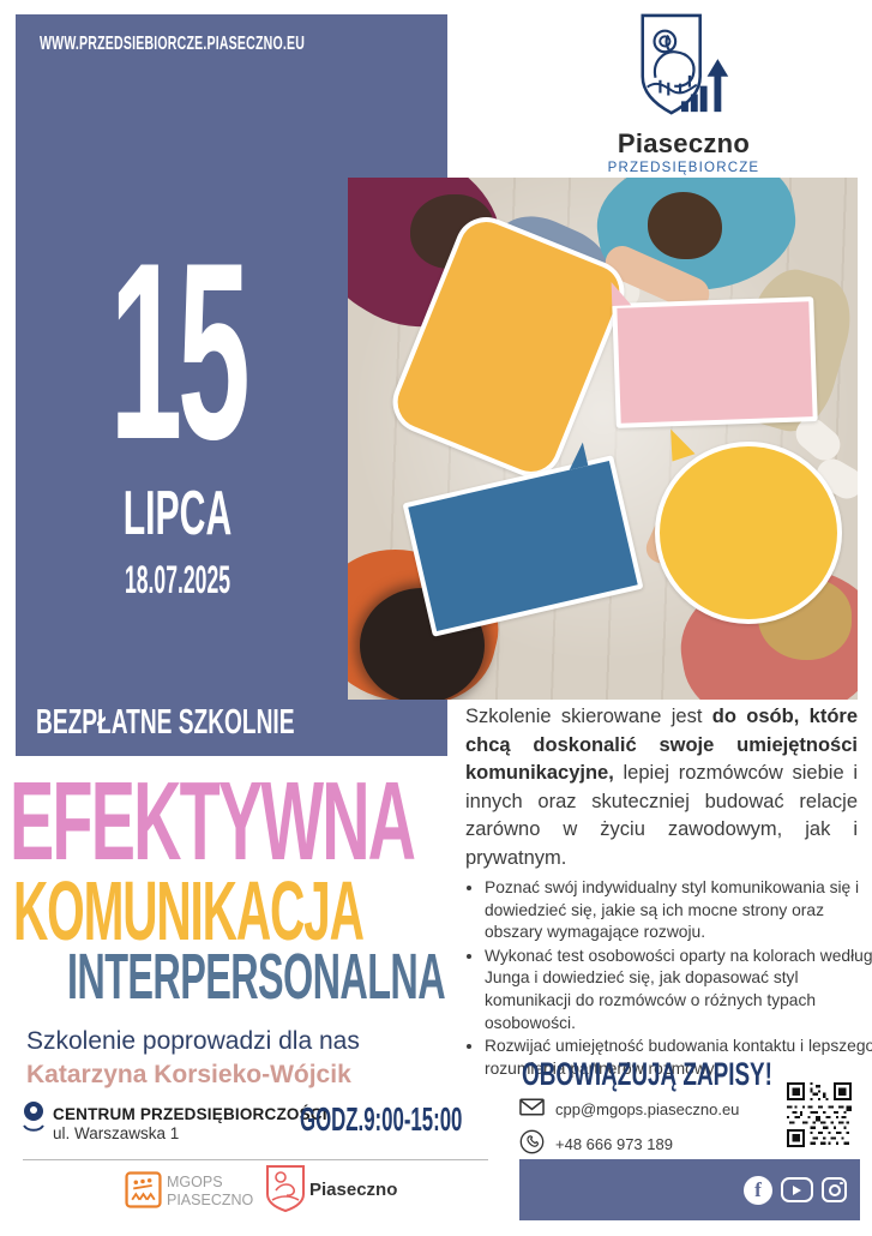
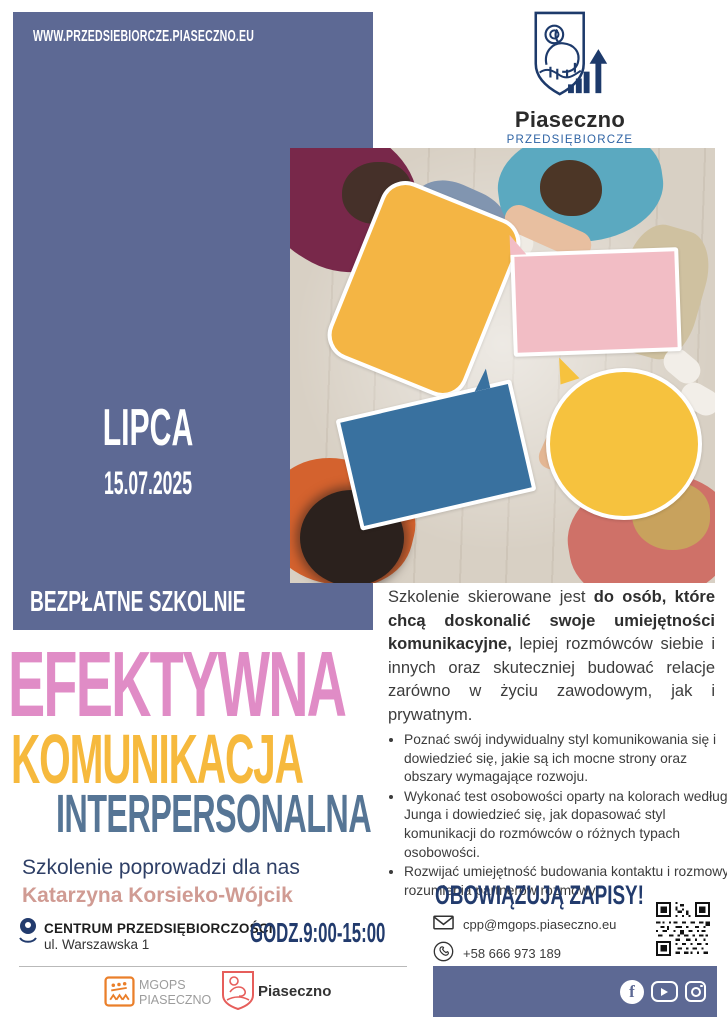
  WWW.PRZEDSIEBIORCZE.PIASECZNO.EU
- 15
  LIPCA
- 18.07.2025
+ 15.07.2025
  BEZPŁATNE SZKOLNIE
  Piaseczno
  PRZEDSIĘBIORCZE
  EFEKTYWNA
  KOMUNIKACJA
  INTERPERSONALNA
  Szkolenie poprowadzi dla nas
  Katarzyna Korsieko-Wójcik
  Szkolenie skierowane jest do osób, które chcą doskonalić swoje umiejętności komunikacyjne, lepiej rozmówców siebie i innych oraz skuteczniej budować relacje zarówno w życiu zawodowym, jak i prywatnym.
  Poznać swój indywidualny styl komunikowania się i dowiedzieć się, jakie są ich mocne strony oraz obszary wymagające rozwoju.
  Wykonać test osobowości oparty na kolorach według Junga i dowiedzieć się, jak dopasować styl komunikacji do rozmówców o różnych typach osobowości.
- Rozwijać umiejętność budowania kontaktu i lepszego rozumienia partnerów rozmowy.
+ Rozwijać umiejętność budowania kontaktu i rozmowy rozumienia partnerów rozmowy.
  OBOWIĄZUJĄ ZAPISY!
  cpp@mgops.piaseczno.eu
- +48 666 973 189
+ +58 666 973 189
  CENTRUM PRZEDSIĘBIORCZOŚCI
  ul. Warszawska 1
  GODZ.9:00-15:00
  MGOPS
  PIASECZNO
  Piaseczno
  f
